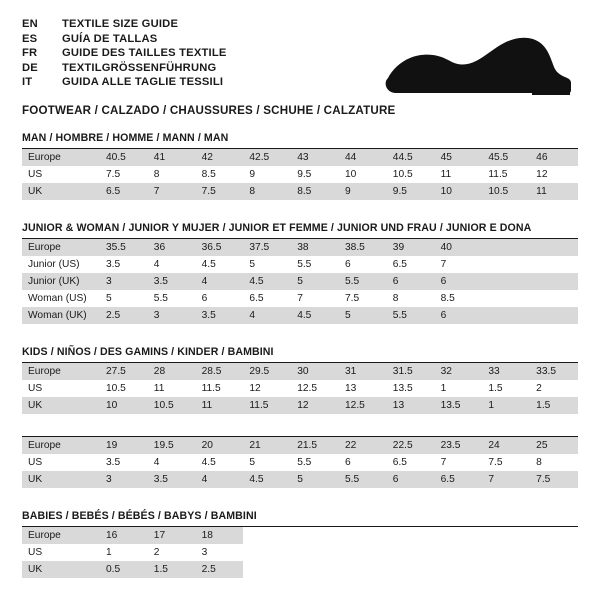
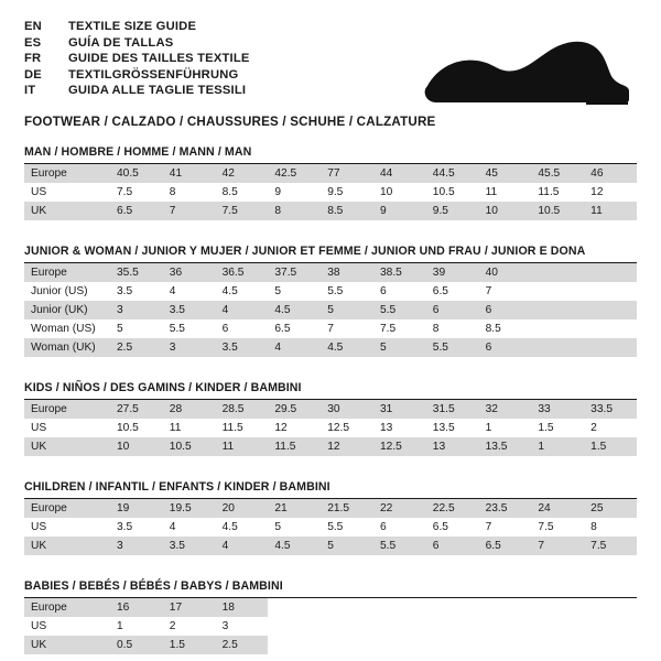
  EN	TEXTILE SIZE GUIDE
  ES	GUÍA DE TALLAS
  FR	GUIDE DES TAILLES TEXTILE
  DE	TEXTILGRÖSSENFÜHRUNG
  IT	GUIDA ALLE TAGLIE TESSILI
  FOOTWEAR / CALZADO / CHAUSSURES / SCHUHE / CALZATURE
  MAN / HOMBRE / HOMME / MANN / MAN
- Europe	40.5	41	42	42.5	43	44	44.5	45	45.5	46
+ Europe	40.5	41	42	42.5	77	44	44.5	45	45.5	46
  US	7.5	8	8.5	9	9.5	10	10.5	11	11.5	12
  UK	6.5	7	7.5	8	8.5	9	9.5	10	10.5	11
  JUNIOR & WOMAN / JUNIOR Y MUJER / JUNIOR ET FEMME / JUNIOR UND FRAU / JUNIOR E DONA
  Europe	35.5	36	36.5	37.5	38	38.5	39	40
  Junior (US)	3.5	4	4.5	5	5.5	6	6.5	7
  Junior (UK)	3	3.5	4	4.5	5	5.5	6	6
  Woman (US)	5	5.5	6	6.5	7	7.5	8	8.5
  Woman (UK)	2.5	3	3.5	4	4.5	5	5.5	6
  KIDS / NIÑOS / DES GAMINS / KINDER / BAMBINI
  Europe	27.5	28	28.5	29.5	30	31	31.5	32	33	33.5
  US	10.5	11	11.5	12	12.5	13	13.5	1	1.5	2
  UK	10	10.5	11	11.5	12	12.5	13	13.5	1	1.5
+ CHILDREN / INFANTIL / ENFANTS / KINDER / BAMBINI
  Europe	19	19.5	20	21	21.5	22	22.5	23.5	24	25
  US	3.5	4	4.5	5	5.5	6	6.5	7	7.5	8
  UK	3	3.5	4	4.5	5	5.5	6	6.5	7	7.5
  BABIES / BEBÉS / BÉBÉS / BABYS / BAMBINI
  Europe	16	17	18
  US	1	2	3
  UK	0.5	1.5	2.5
